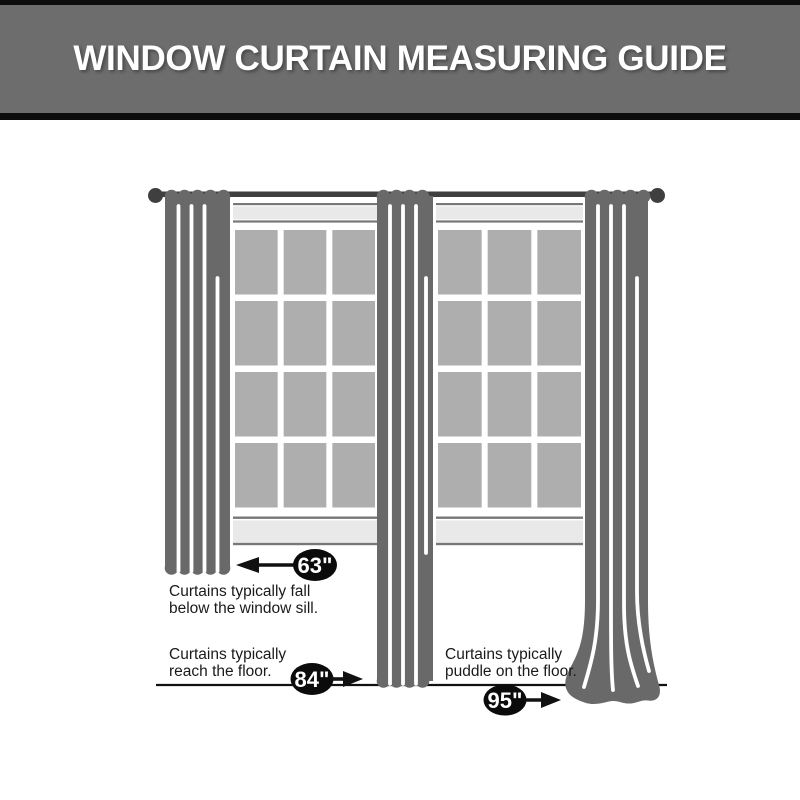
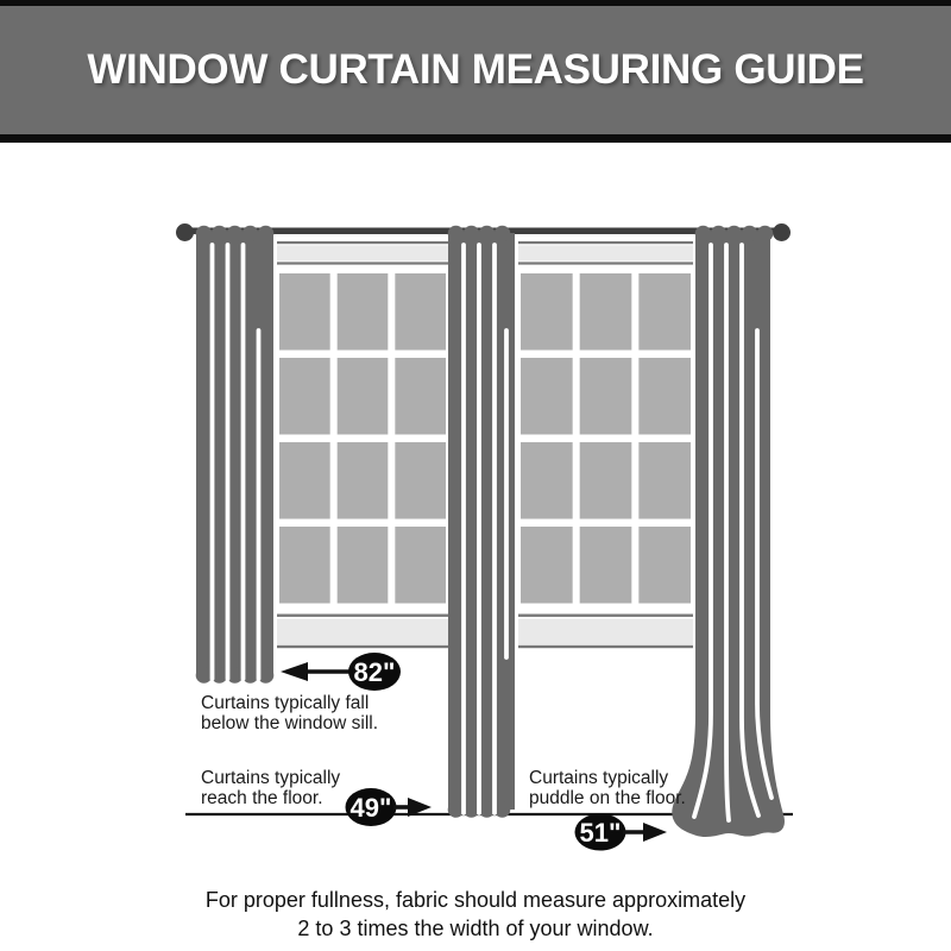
  WINDOW CURTAIN MEASURING GUIDE
- 63"
+ 82"
  Curtains typically fall
  below the window sill.
- 84"
+ 49"
  Curtains typically
  reach the floor.
- 95"
+ 51"
  Curtains typically
  puddle on the floor.
+ For proper fullness, fabric should measure approximately
+ 2 to 3 times the width of your window.
